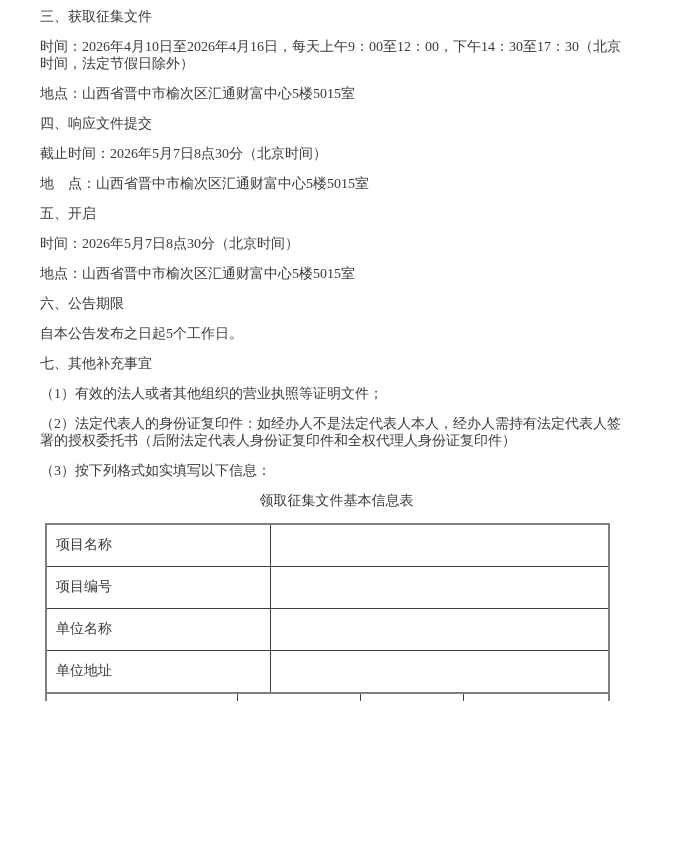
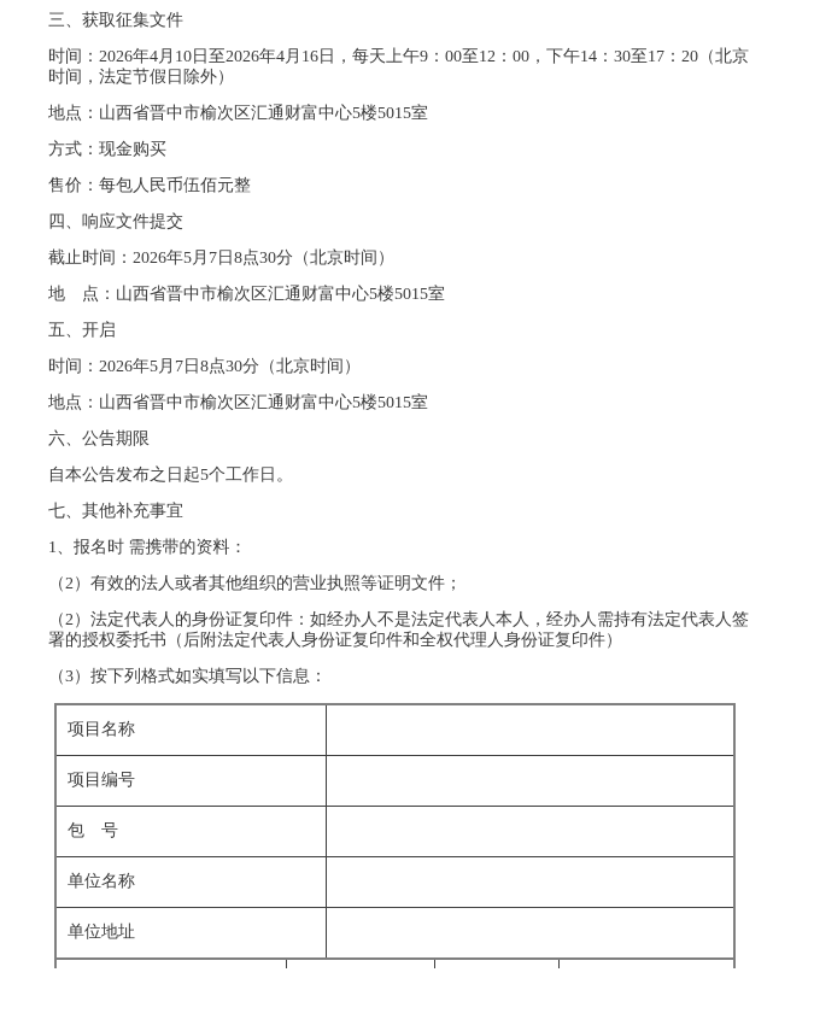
  三、获取征集文件
- 时间：2026年4月10日至2026年4月16日，每天上午9：00至12：00，下午14：30至17：30（北京时间，法定节假日除外）
+ 时间：2026年4月10日至2026年4月16日，每天上午9：00至12：00，下午14：30至17：20（北京时间，法定节假日除外）
  地点：山西省晋中市榆次区汇通财富中心5楼5015室
+ 方式：现金购买
+ 售价：每包人民币伍佰元整
  四、响应文件提交
  截止时间：2026年5月7日8点30分（北京时间）
  地 点：山西省晋中市榆次区汇通财富中心5楼5015室
  五、开启
  时间：2026年5月7日8点30分（北京时间）
  地点：山西省晋中市榆次区汇通财富中心5楼5015室
  六、公告期限
  自本公告发布之日起5个工作日。
  七、其他补充事宜
+ 1、报名时 需携带的资料：
- （1）有效的法人或者其他组织的营业执照等证明文件；
+ （2）有效的法人或者其他组织的营业执照等证明文件；
  （2）法定代表人的身份证复印件：如经办人不是法定代表人本人，经办人需持有法定代表人签署的授权委托书（后附法定代表人身份证复印件和全权代理人身份证复印件）
  （3）按下列格式如实填写以下信息：
- 领取征集文件基本信息表
  项目名称
  项目编号
+ 包 号
  单位名称
  单位地址
